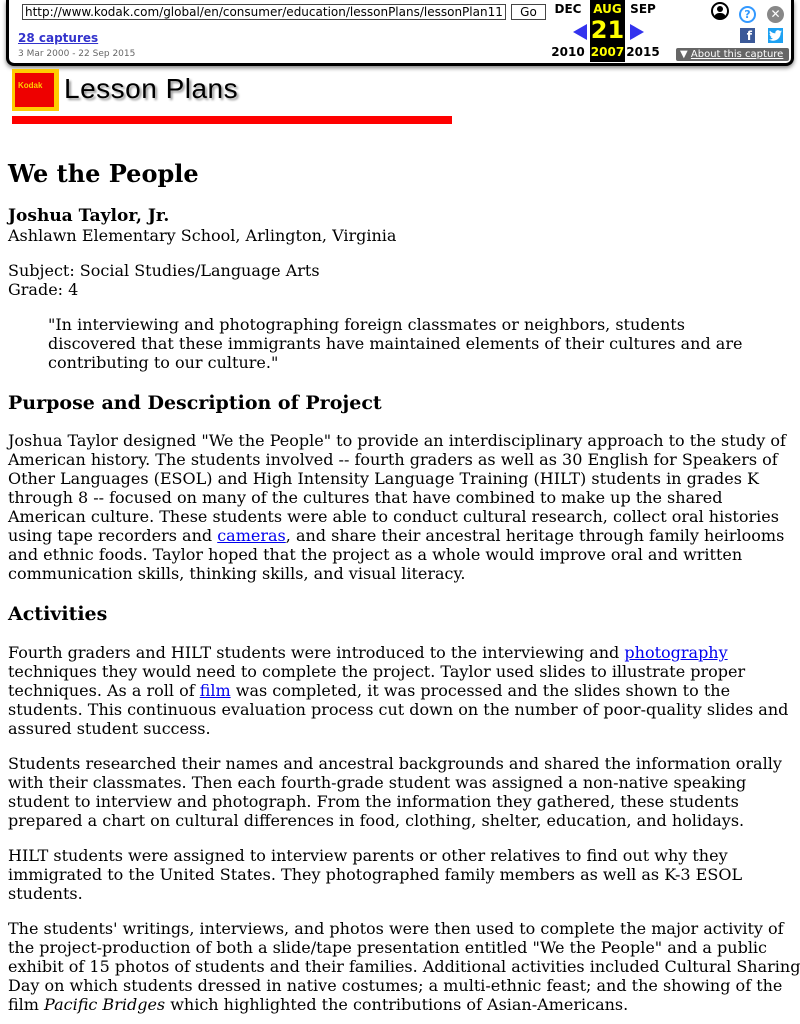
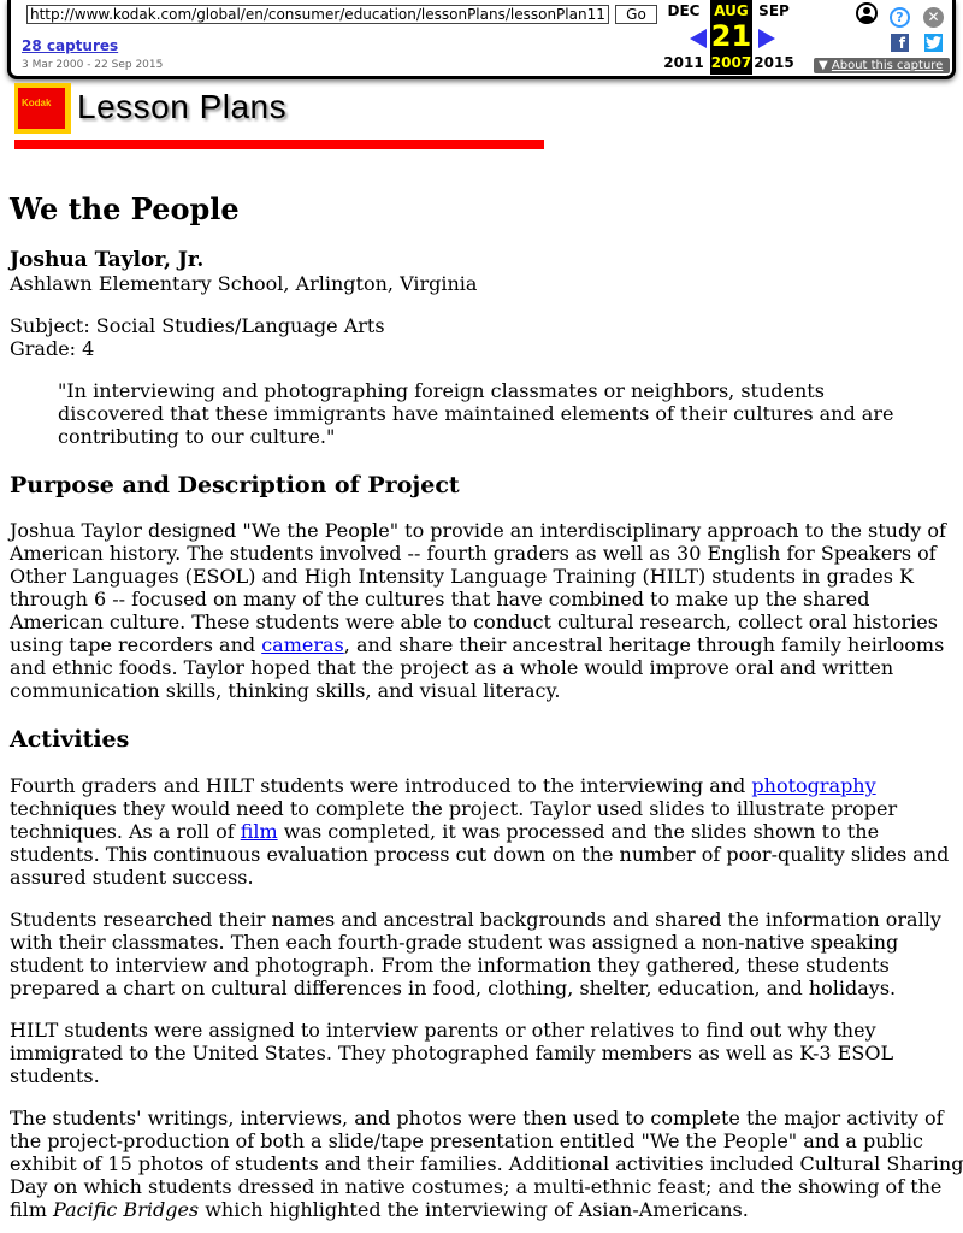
  http://www.kodak.com/global/en/consumer/education/lessonPlans/lessonPlan11
  Go
  28 captures
  3 Mar 2000 - 22 Sep 2015
  DEC
- 2010
+ 2011
  AUG
  21
  2007
  SEP
  2015
  ?
  ✕
  f
  ▼ About this capture
  Kodak
  Lesson Plans
  We the People
  Joshua Taylor, Jr.
  Ashlawn Elementary School, Arlington, Virginia
  Subject: Social Studies/Language Arts
  Grade: 4
  "In interviewing and photographing foreign classmates or neighbors, students discovered that these immigrants have maintained elements of their cultures and are contributing to our culture."
  Purpose and Description of Project
- Joshua Taylor designed "We the People" to provide an interdisciplinary approach to the study of American history. The students involved -- fourth graders as well as 30 English for Speakers of Other Languages (ESOL) and High Intensity Language Training (HILT) students in grades K through 8 -- focused on many of the cultures that have combined to make up the shared American culture. These students were able to conduct cultural research, collect oral histories using tape recorders and cameras, and share their ancestral heritage through family heirlooms and ethnic foods. Taylor hoped that the project as a whole would improve oral and written communication skills, thinking skills, and visual literacy.
+ Joshua Taylor designed "We the People" to provide an interdisciplinary approach to the study of American history. The students involved -- fourth graders as well as 30 English for Speakers of Other Languages (ESOL) and High Intensity Language Training (HILT) students in grades K through 6 -- focused on many of the cultures that have combined to make up the shared American culture. These students were able to conduct cultural research, collect oral histories using tape recorders and cameras, and share their ancestral heritage through family heirlooms and ethnic foods. Taylor hoped that the project as a whole would improve oral and written communication skills, thinking skills, and visual literacy.
  Activities
  Fourth graders and HILT students were introduced to the interviewing and photography techniques they would need to complete the project. Taylor used slides to illustrate proper techniques. As a roll of film was completed, it was processed and the slides shown to the students. This continuous evaluation process cut down on the number of poor-quality slides and assured student success.
  Students researched their names and ancestral backgrounds and shared the information orally with their classmates. Then each fourth-grade student was assigned a non-native speaking student to interview and photograph. From the information they gathered, these students prepared a chart on cultural differences in food, clothing, shelter, education, and holidays.
  HILT students were assigned to interview parents or other relatives to find out why they immigrated to the United States. They photographed family members as well as K-3 ESOL students.
- The students' writings, interviews, and photos were then used to complete the major activity of the project-production of both a slide/tape presentation entitled "We the People" and a public exhibit of 15 photos of students and their families. Additional activities included Cultural Sharing Day on which students dressed in native costumes; a multi-ethnic feast; and the showing of the film Pacific Bridges which highlighted the contributions of Asian-Americans.
+ The students' writings, interviews, and photos were then used to complete the major activity of the project-production of both a slide/tape presentation entitled "We the People" and a public exhibit of 15 photos of students and their families. Additional activities included Cultural Sharing Day on which students dressed in native costumes; a multi-ethnic feast; and the showing of the film Pacific Bridges which highlighted the interviewing of Asian-Americans.
